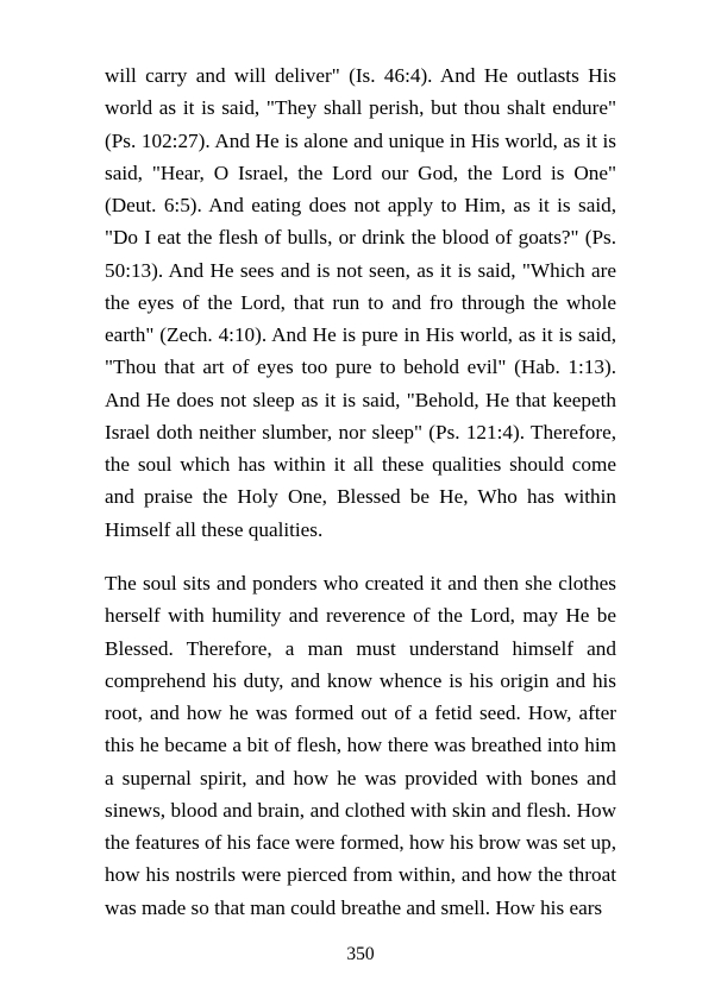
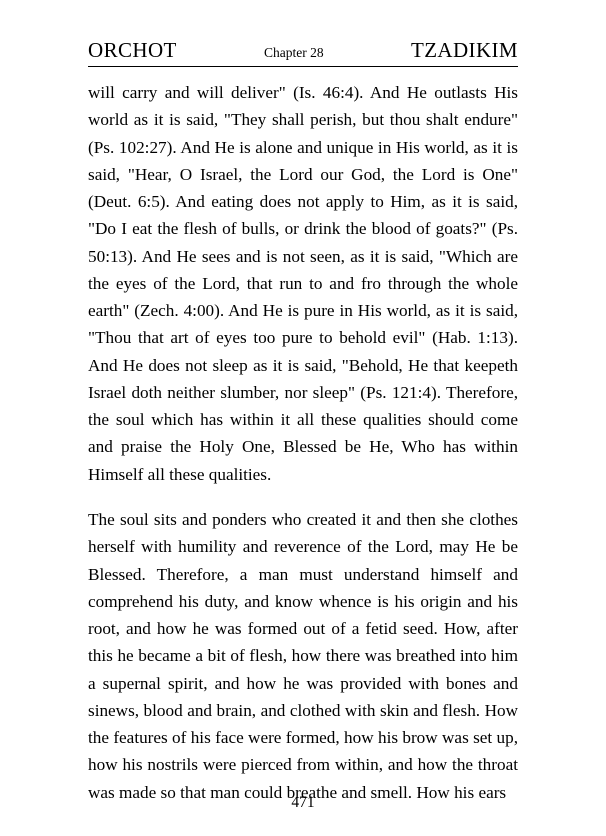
+ ORCHOT
+ Chapter 28
+ TZADIKIM
- will carry and will deliver" (Is. 46:4). And He outlasts His world as it is said, "They shall perish, but thou shalt endure" (Ps. 102:27). And He is alone and unique in His world, as it is said, "Hear, O Israel, the Lord our God, the Lord is One" (Deut. 6:5). And eating does not apply to Him, as it is said, "Do I eat the flesh of bulls, or drink the blood of goats?" (Ps. 50:13). And He sees and is not seen, as it is said, "Which are the eyes of the Lord, that run to and fro through the whole earth" (Zech. 4:10). And He is pure in His world, as it is said, "Thou that art of eyes too pure to behold evil" (Hab. 1:13). And He does not sleep as it is said, "Behold, He that keepeth Israel doth neither slumber, nor sleep" (Ps. 121:4). Therefore, the soul which has within it all these qualities should come and praise the Holy One, Blessed be He, Who has within Himself all these qualities.
+ will carry and will deliver" (Is. 46:4). And He outlasts His world as it is said, "They shall perish, but thou shalt endure" (Ps. 102:27). And He is alone and unique in His world, as it is said, "Hear, O Israel, the Lord our God, the Lord is One" (Deut. 6:5). And eating does not apply to Him, as it is said, "Do I eat the flesh of bulls, or drink the blood of goats?" (Ps. 50:13). And He sees and is not seen, as it is said, "Which are the eyes of the Lord, that run to and fro through the whole earth" (Zech. 4:00). And He is pure in His world, as it is said, "Thou that art of eyes too pure to behold evil" (Hab. 1:13). And He does not sleep as it is said, "Behold, He that keepeth Israel doth neither slumber, nor sleep" (Ps. 121:4). Therefore, the soul which has within it all these qualities should come and praise the Holy One, Blessed be He, Who has within Himself all these qualities.
  The soul sits and ponders who created it and then she clothes herself with humility and reverence of the Lord, may He be Blessed. Therefore, a man must understand himself and comprehend his duty, and know whence is his origin and his root, and how he was formed out of a fetid seed. How, after this he became a bit of flesh, how there was breathed into him a supernal spirit, and how he was provided with bones and sinews, blood and brain, and clothed with skin and flesh. How the features of his face were formed, how his brow was set up, how his nostrils were pierced from within, and how the throat was made so that man could breathe and smell. How his ears
- 350
+ 471
